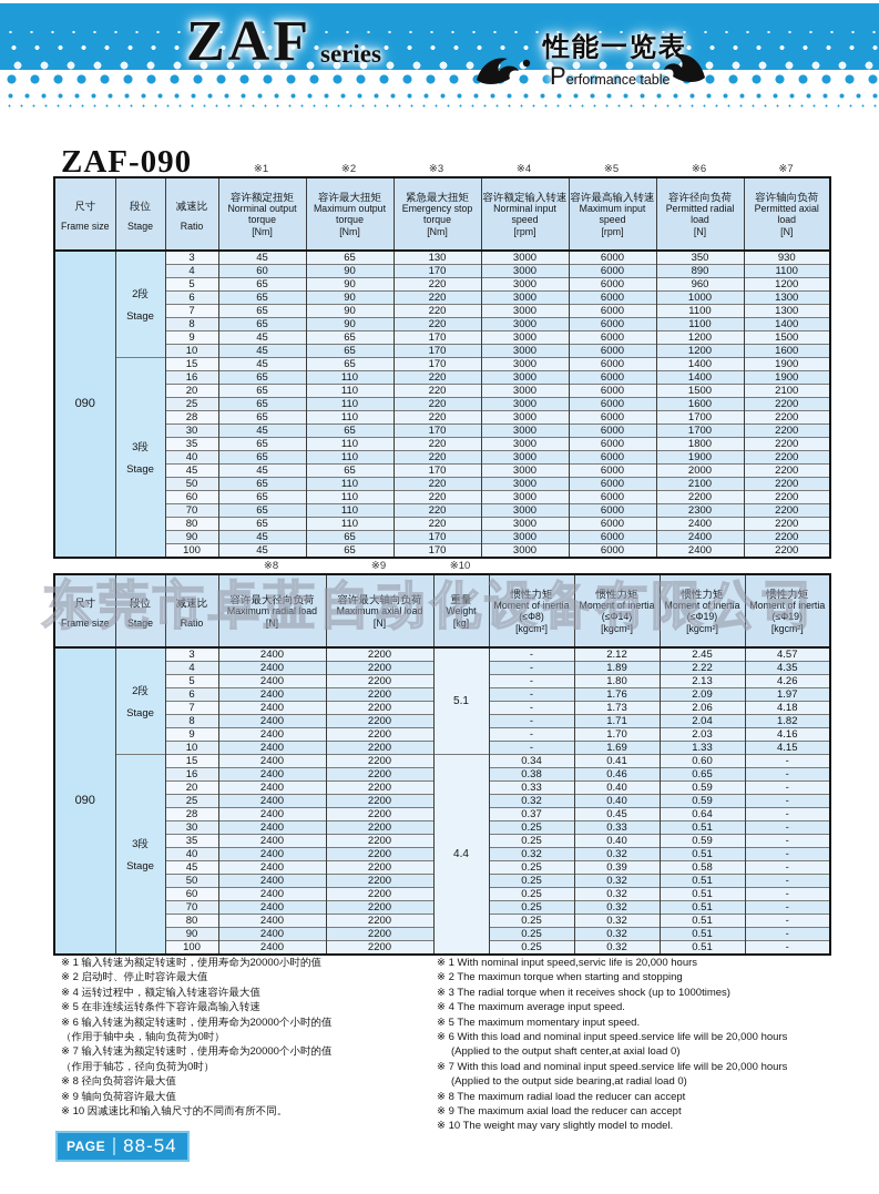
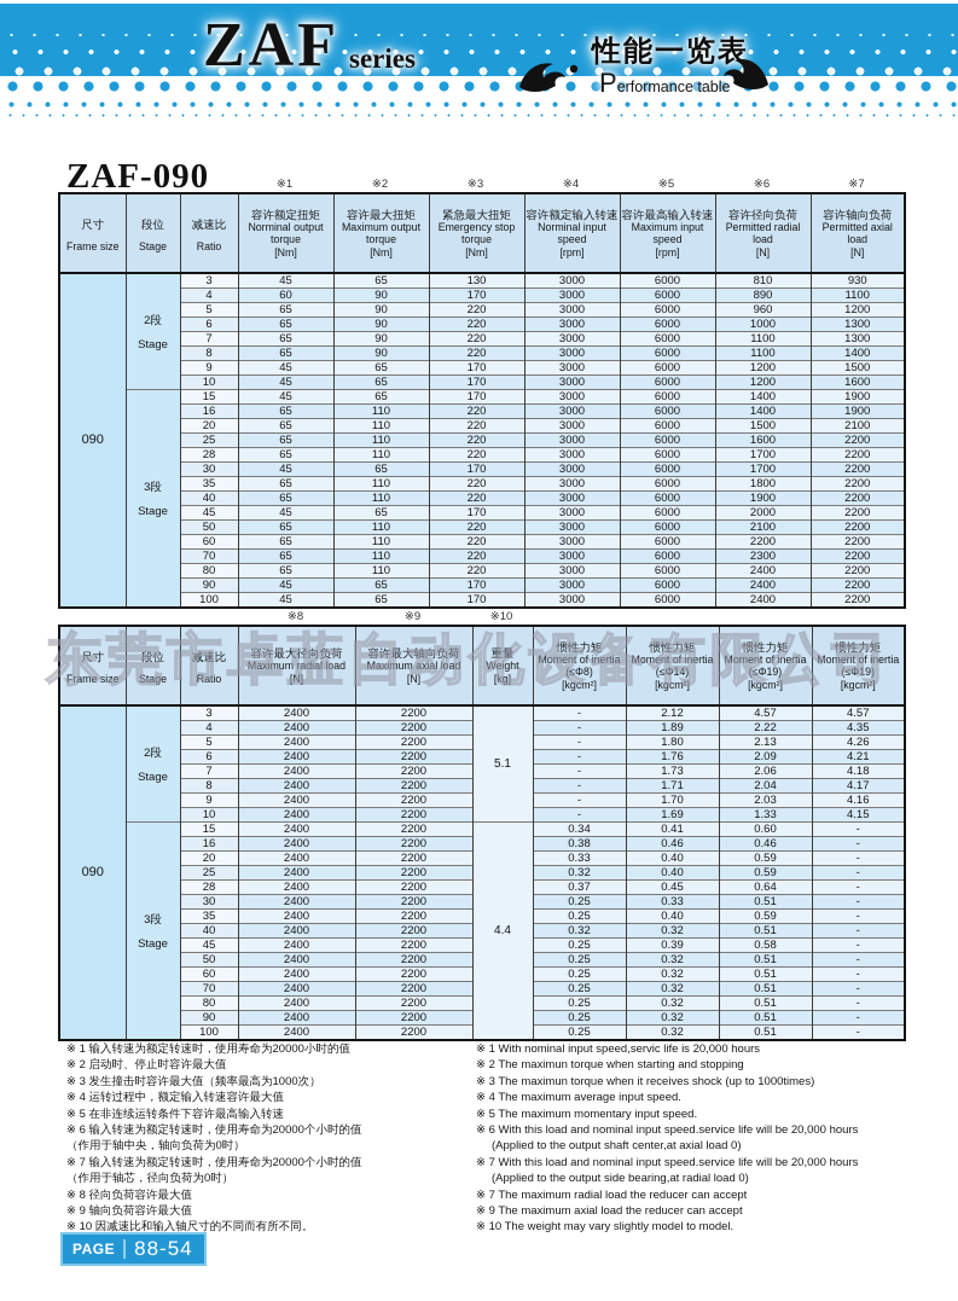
  ZAF
  series
  性能一览表
  Performance table
  ZAF-090
  ※1 ※2 ※3 ※4 ※5 ※6 ※7
  尺寸Frame size	段位Stage	减速比Ratio	容许额定扭矩Norminal output torque[Nm]	容许最大扭矩Maximum output torque[Nm]	紧急最大扭矩Emergency stop torque[Nm]	容许额定输入转速Norminal input speed[rpm]	容许最高输入转速Maximum input speed[rpm]	容许径向负荷Permitted radial load[N]	容许轴向负荷Permitted axial load[N]
- 090	2段Stage	3	45	65	130	3000	6000	350	930
+ 090	2段Stage	3	45	65	130	3000	6000	810	930
  4	60	90	170	3000	6000	890	1100
  5	65	90	220	3000	6000	960	1200
  6	65	90	220	3000	6000	1000	1300
  7	65	90	220	3000	6000	1100	1300
  8	65	90	220	3000	6000	1100	1400
  9	45	65	170	3000	6000	1200	1500
  10	45	65	170	3000	6000	1200	1600
  3段Stage	15	45	65	170	3000	6000	1400	1900
  16	65	110	220	3000	6000	1400	1900
  20	65	110	220	3000	6000	1500	2100
  25	65	110	220	3000	6000	1600	2200
  28	65	110	220	3000	6000	1700	2200
  30	45	65	170	3000	6000	1700	2200
  35	65	110	220	3000	6000	1800	2200
  40	65	110	220	3000	6000	1900	2200
  45	45	65	170	3000	6000	2000	2200
  50	65	110	220	3000	6000	2100	2200
  60	65	110	220	3000	6000	2200	2200
  70	65	110	220	3000	6000	2300	2200
  80	65	110	220	3000	6000	2400	2200
  90	45	65	170	3000	6000	2400	2200
  100	45	65	170	3000	6000	2400	2200
  ※8 ※9 ※10
  尺寸Frame size	段位Stage	减速比Ratio	容许最大径向负荷Maximum radial load[N]	容许最大轴向负荷Maximum axial load[N]	重量Weight[kg]	惯性力矩Moment of inertia(≤Φ8)[kgcm²]	惯性力矩Moment of inertia(≤Φ14)[kgcm²]	惯性力矩Moment of inertia(≤Φ19)[kgcm²]	惯性力矩Moment of inertia(≤Φ19)[kgcm²]
- 090	2段Stage	3	2400	2200	5.1	-	2.12	2.45	4.57
+ 090	2段Stage	3	2400	2200	5.1	-	2.12	4.57	4.57
  4	2400	2200	-	1.89	2.22	4.35
  5	2400	2200	-	1.80	2.13	4.26
- 6	2400	2200	-	1.76	2.09	1.97
+ 6	2400	2200	-	1.76	2.09	4.21
  7	2400	2200	-	1.73	2.06	4.18
- 8	2400	2200	-	1.71	2.04	1.82
+ 8	2400	2200	-	1.71	2.04	4.17
  9	2400	2200	-	1.70	2.03	4.16
  10	2400	2200	-	1.69	1.33	4.15
  3段Stage	15	2400	2200	4.4	0.34	0.41	0.60	-
- 16	2400	2200	0.38	0.46	0.65	-
+ 16	2400	2200	0.38	0.46	0.46	-
  20	2400	2200	0.33	0.40	0.59	-
  25	2400	2200	0.32	0.40	0.59	-
  28	2400	2200	0.37	0.45	0.64	-
  30	2400	2200	0.25	0.33	0.51	-
  35	2400	2200	0.25	0.40	0.59	-
  40	2400	2200	0.32	0.32	0.51	-
  45	2400	2200	0.25	0.39	0.58	-
  50	2400	2200	0.25	0.32	0.51	-
  60	2400	2200	0.25	0.32	0.51	-
  70	2400	2200	0.25	0.32	0.51	-
  80	2400	2200	0.25	0.32	0.51	-
  90	2400	2200	0.25	0.32	0.51	-
  100	2400	2200	0.25	0.32	0.51	-
  东莞市卓蓝自动化设备有限公司
  ※ 1 输入转速为额定转速时，使用寿命为20000小时的值
  ※ 2 启动时、停止时容许最大值
+ ※ 3 发生撞击时容许最大值（频率最高为1000次）
  ※ 4 运转过程中，额定输入转速容许最大值
  ※ 5 在非连续运转条件下容许最高输入转速
  ※ 6 输入转速为额定转速时，使用寿命为20000个小时的值
  （作用于轴中央，轴向负荷为0时）
  ※ 7 输入转速为额定转速时，使用寿命为20000个小时的值
  （作用于轴芯，径向负荷为0时）
  ※ 8 径向负荷容许最大值
  ※ 9 轴向负荷容许最大值
  ※ 10 因减速比和输入轴尺寸的不同而有所不同。
  ※ 1 With nominal input speed,servic life is 20,000 hours
  ※ 2 The maximun torque when starting and stopping
- ※ 3 The radial torque when it receives shock (up to 1000times)
+ ※ 3 The maximun torque when it receives shock (up to 1000times)
  ※ 4 The maximum average input speed.
  ※ 5 The maximum momentary input speed.
  ※ 6 With this load and nominal input speed.service life will be 20,000 hours
  (Applied to the output shaft center,at axial load 0)
  ※ 7 With this load and nominal input speed.service life will be 20,000 hours
  (Applied to the output side bearing,at radial load 0)
- ※ 8 The maximum radial load the reducer can accept
+ ※ 7 The maximum radial load the reducer can accept
  ※ 9 The maximum axial load the reducer can accept
  ※ 10 The weight may vary slightly model to model.
  PAGE
  88-54
